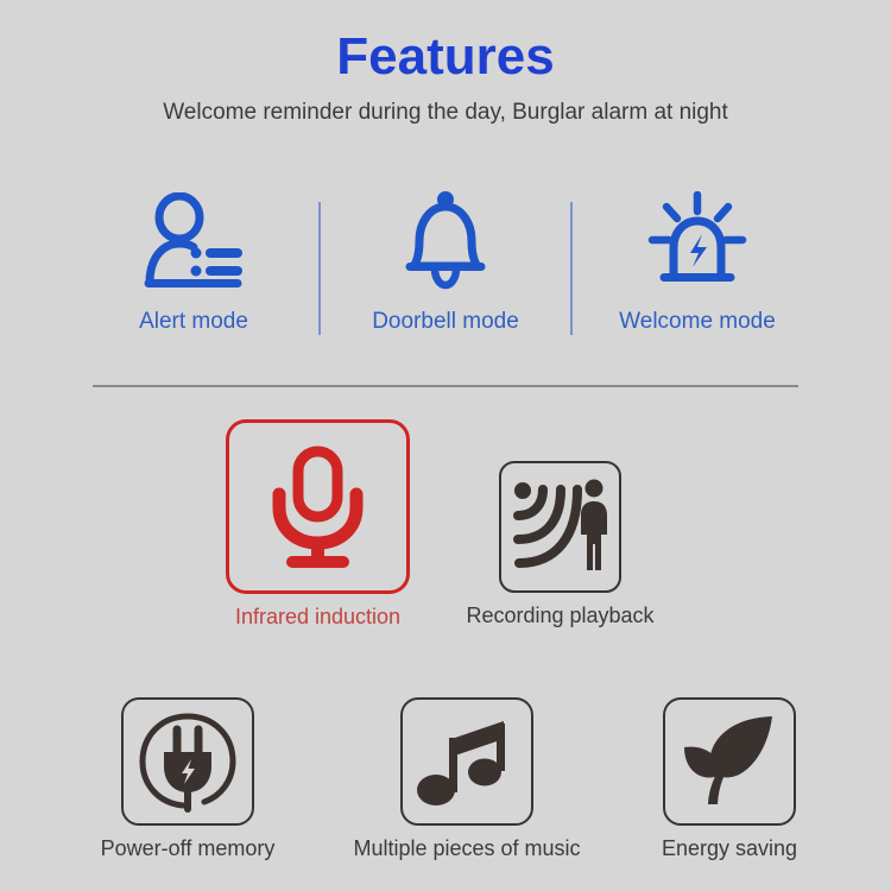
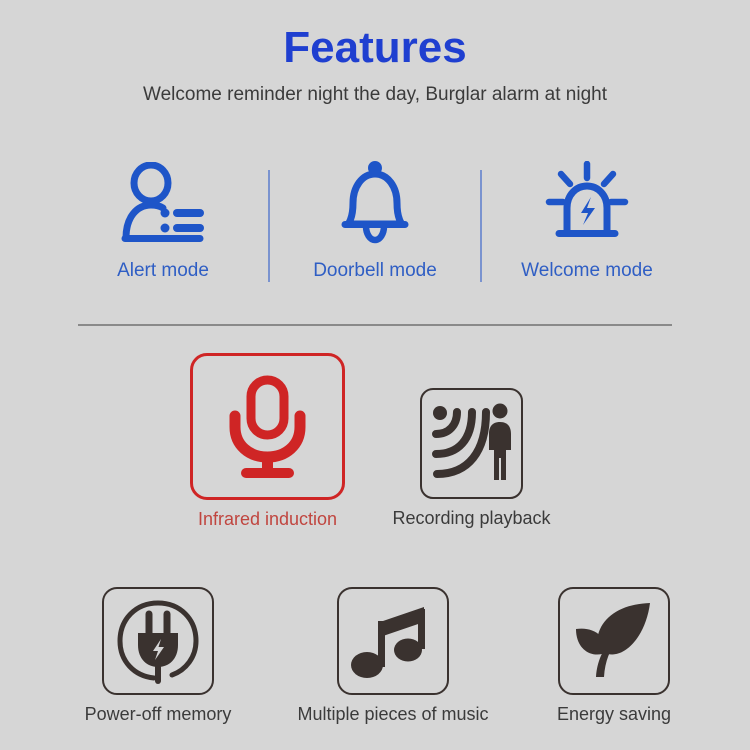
  Features
- Welcome reminder during the day, Burglar alarm at night
+ Welcome reminder night the day, Burglar alarm at night
  Alert mode
  Doorbell mode
  Welcome mode
  Infrared induction
  Recording playback
  Power-off memory
  Multiple pieces of music
  Energy saving
